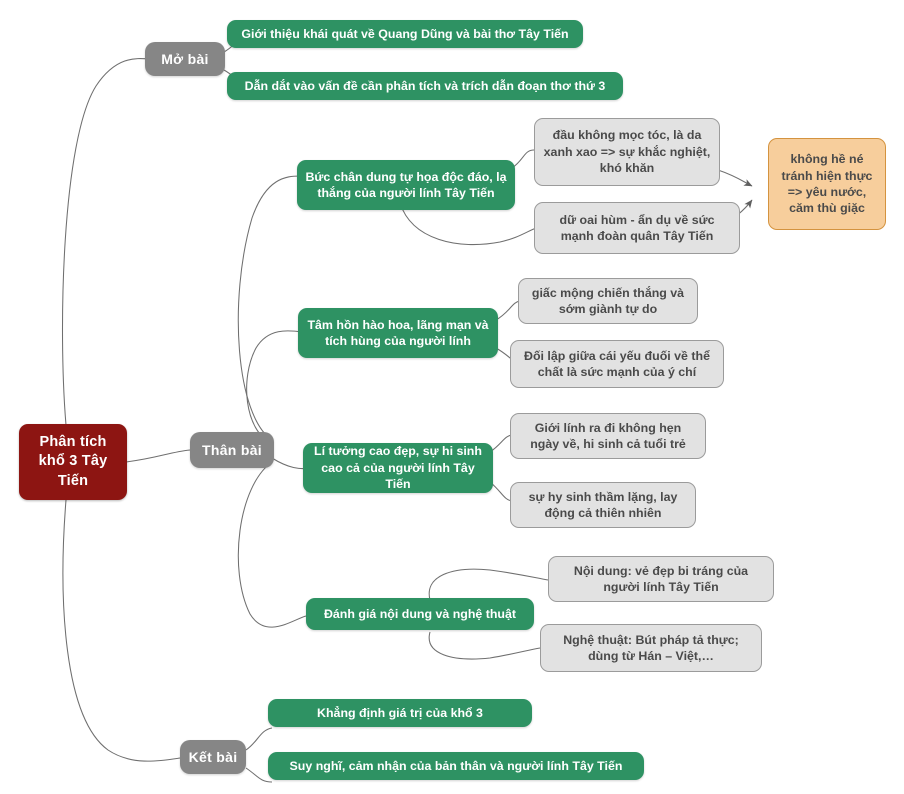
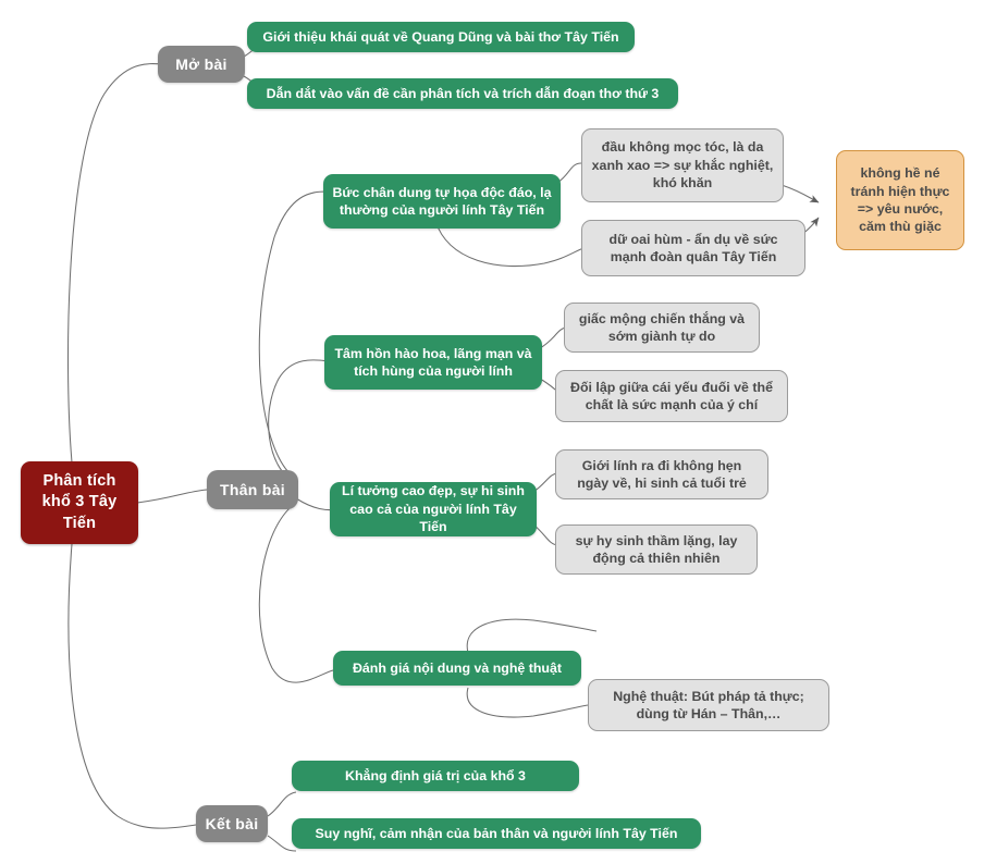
  Phân tích khổ 3 Tây Tiến
  Mở bài
  Giới thiệu khái quát về Quang Dũng và bài thơ Tây Tiến
  Dẫn dắt vào vấn đề cần phân tích và trích dẫn đoạn thơ thứ 3
  Thân bài
- Bức chân dung tự họa độc đáo, lạ thắng của người lính Tây Tiến
+ Bức chân dung tự họa độc đáo, lạ thường của người lính Tây Tiến
  đầu không mọc tóc, là da xanh xao => sự khắc nghiệt, khó khăn
  dữ oai hùm - ẩn dụ về sức mạnh đoàn quân Tây Tiến
  không hề né tránh hiện thực => yêu nước, căm thù giặc
  Tâm hồn hào hoa, lãng mạn và tích hùng của người lính
  giấc mộng chiến thắng và sớm giành tự do
  Đối lập giữa cái yếu đuối về thể chất là sức mạnh của ý chí
  Lí tưởng cao đẹp, sự hi sinh cao cả của người lính Tây Tiến
  Giới lính ra đi không hẹn ngày về, hi sinh cả tuổi trẻ
  sự hy sinh thầm lặng, lay động cả thiên nhiên
  Đánh giá nội dung và nghệ thuật
- Nội dung: vẻ đẹp bi tráng của người lính Tây Tiến
- Nghệ thuật: Bút pháp tả thực; dùng từ Hán – Việt,…
+ Nghệ thuật: Bút pháp tả thực; dùng từ Hán – Thân,…
  Kết bài
  Khẳng định giá trị của khổ 3
  Suy nghĩ, cảm nhận của bản thân và người lính Tây Tiến
